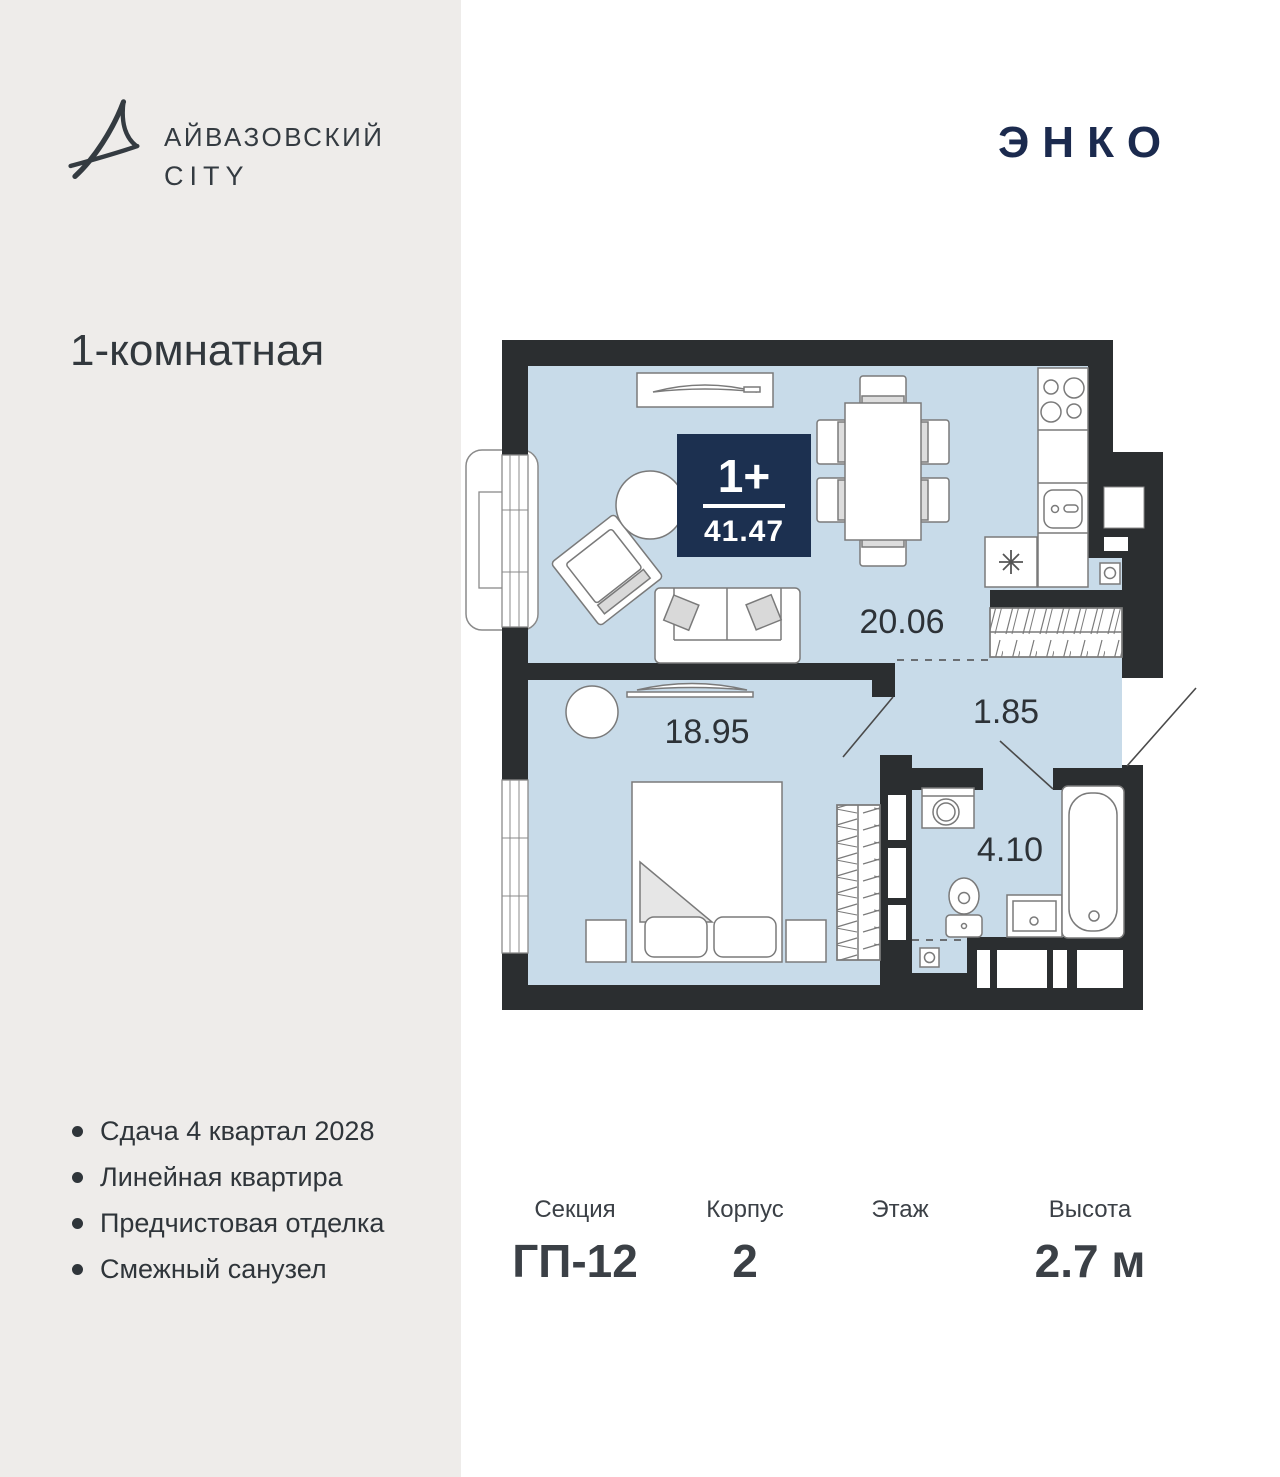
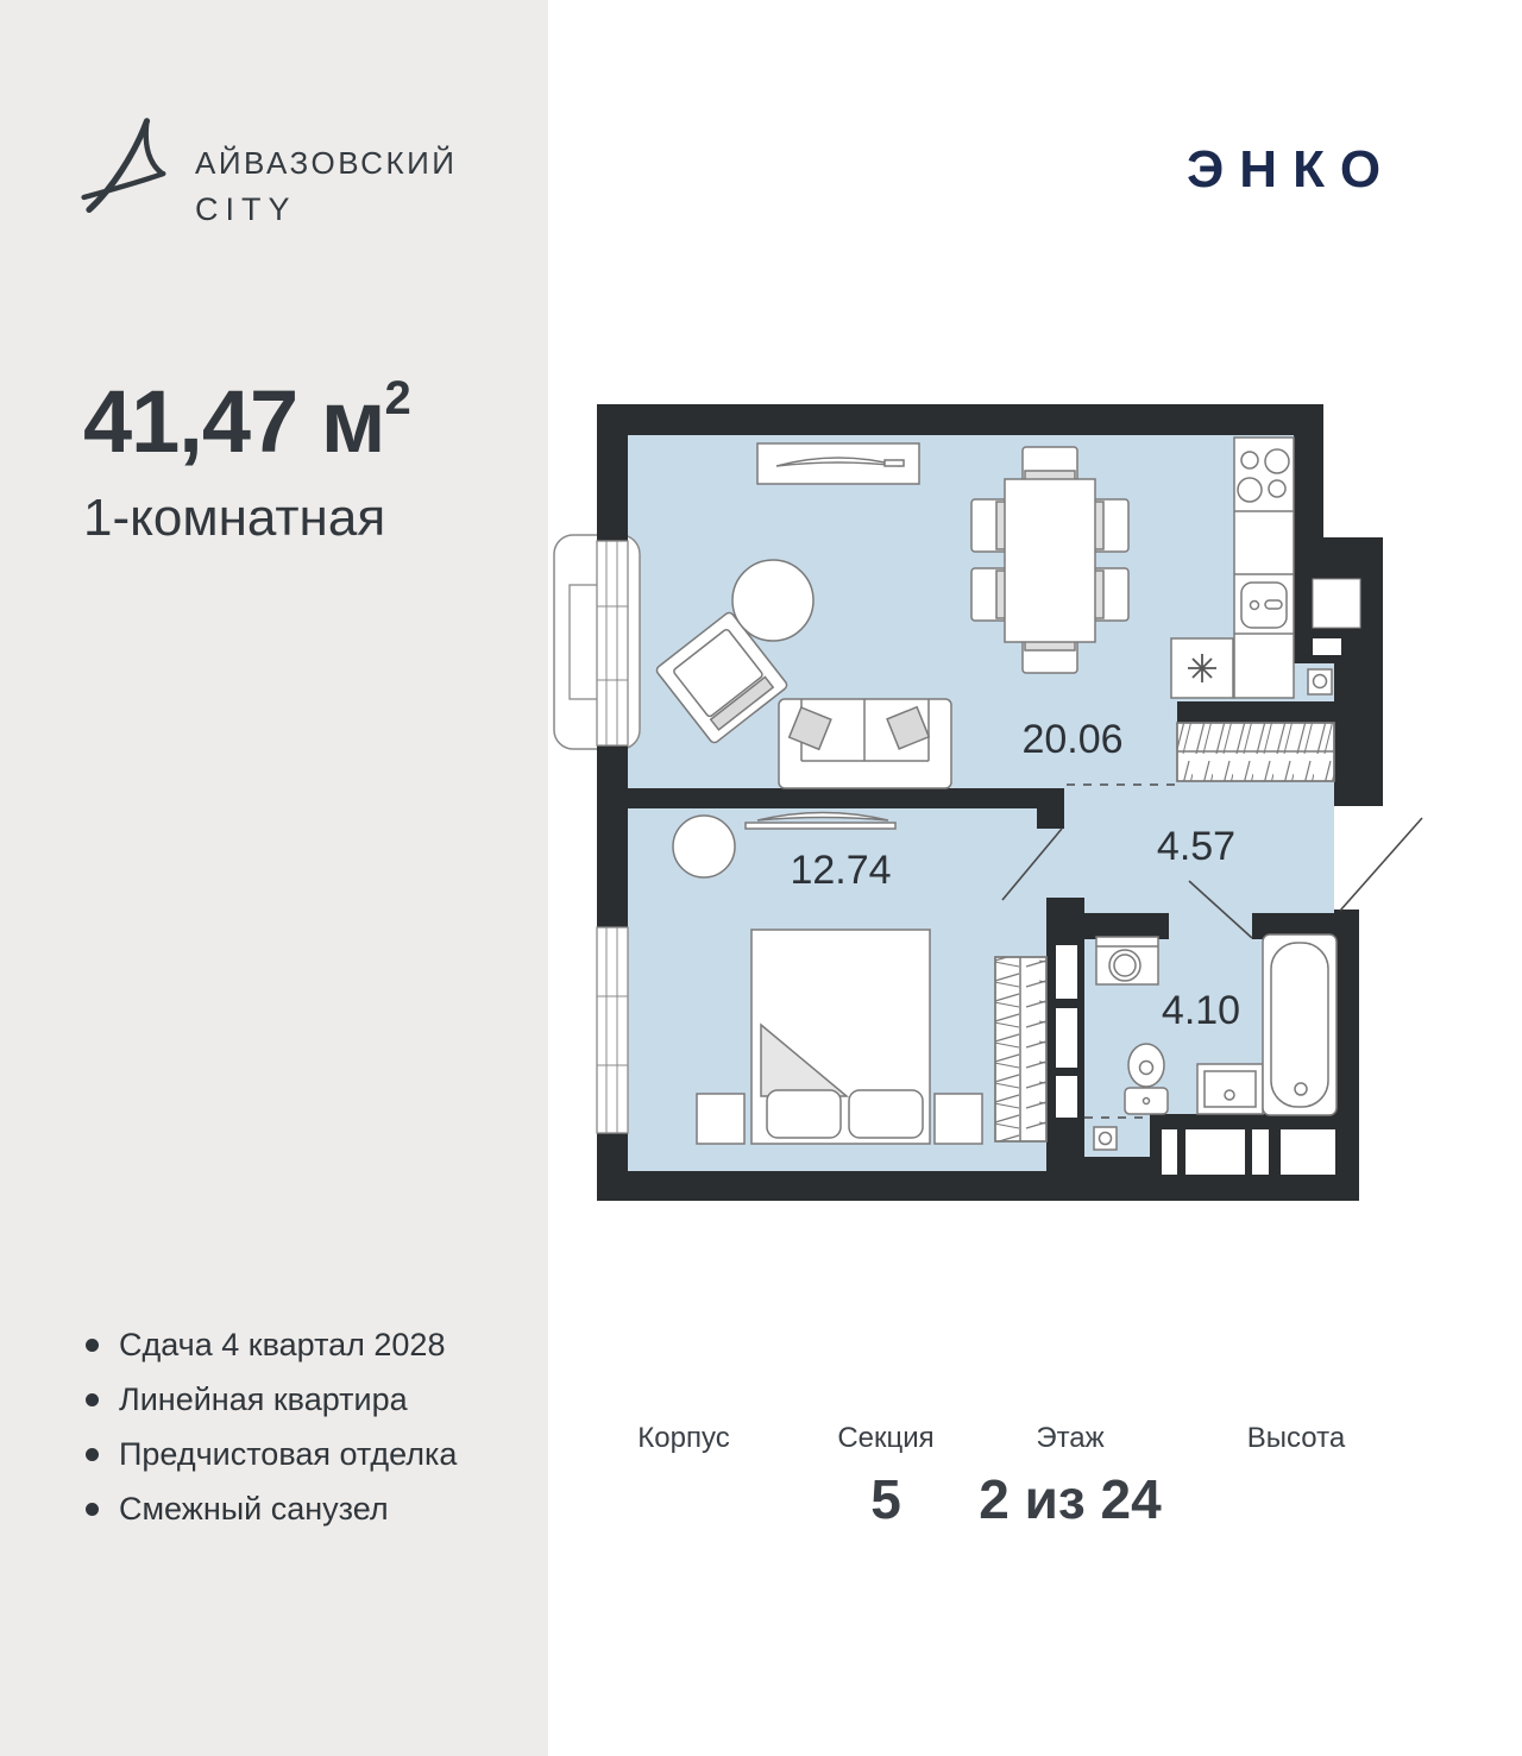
  АЙВАЗОВСКИЙ
  CITY
  ЭНКО
+ 41,47 м2
  1-комнатная
  Сдача 4 квартал 2028
  Линейная квартира
  Предчистовая отделка
  Смежный санузел
- Секция
+ Корпус
- ГП-12
- Корпус
+ Секция
- 2
+ 5
  Этаж
+ 2 из 24
  Высота
- 2.7 м
- 1+
- 41.47
  20.06
- 18.95
+ 12.74
- 1.85
+ 4.57
  4.10
